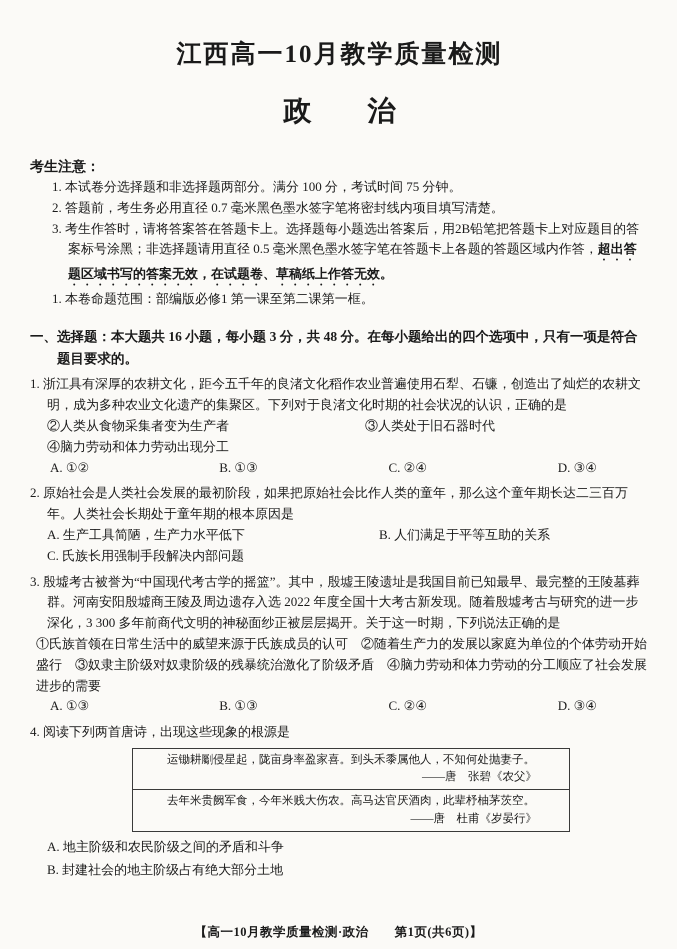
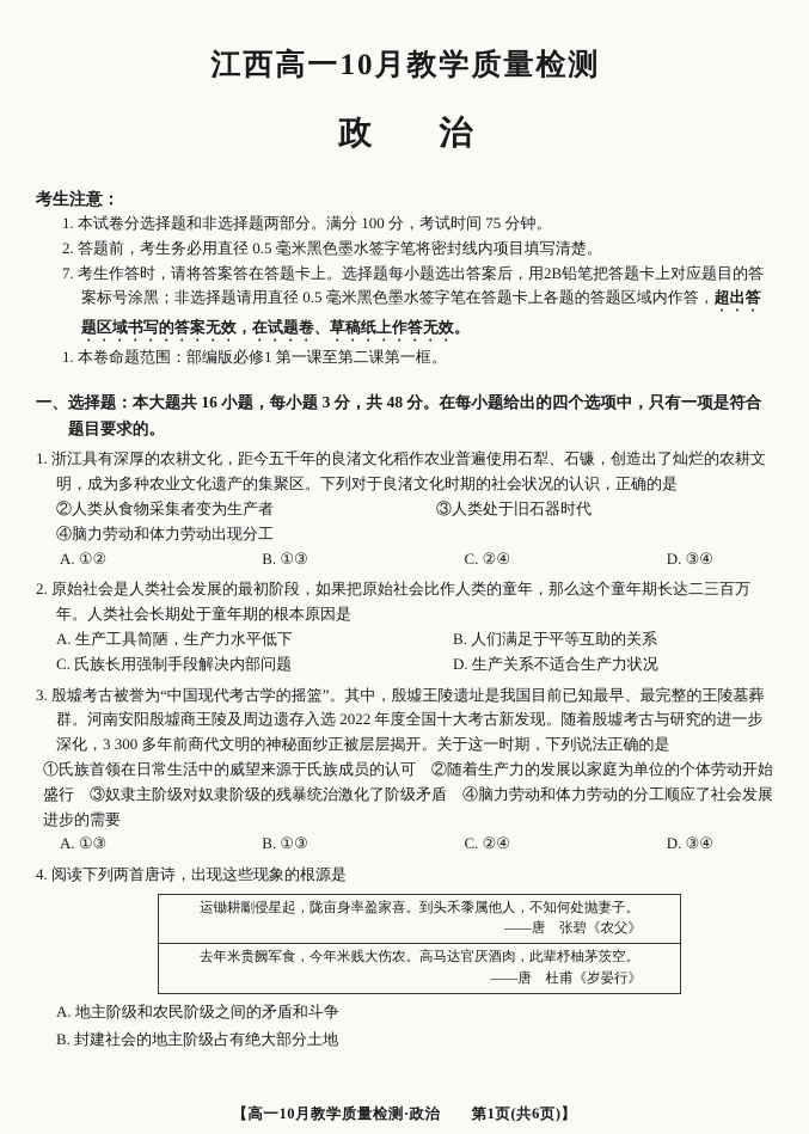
  江西高一10月教学质量检测
  政 治
  考生注意：
  1. 本试卷分选择题和非选择题两部分。满分 100 分，考试时间 75 分钟。
- 2. 答题前，考生务必用直径 0.7 毫米黑色墨水签字笔将密封线内项目填写清楚。
+ 2. 答题前，考生务必用直径 0.5 毫米黑色墨水签字笔将密封线内项目填写清楚。
- 3. 考生作答时，请将答案答在答题卡上。选择题每小题选出答案后，用2B铅笔把答题卡上对应题目的答案标号涂黑；非选择题请用直径 0.5 毫米黑色墨水签字笔在答题卡上各题的答题区域内作答，超出答题区域书写的答案无效，在试题卷、草稿纸上作答无效。
+ 7. 考生作答时，请将答案答在答题卡上。选择题每小题选出答案后，用2B铅笔把答题卡上对应题目的答案标号涂黑；非选择题请用直径 0.5 毫米黑色墨水签字笔在答题卡上各题的答题区域内作答，超出答题区域书写的答案无效，在试题卷、草稿纸上作答无效。
  1. 本卷命题范围：部编版必修1 第一课至第二课第一框。
  一、选择题：本大题共 16 小题，每小题 3 分，共 48 分。在每小题给出的四个选项中，只有一项是符合题目要求的。
  1. 浙江具有深厚的农耕文化，距今五千年的良渚文化稻作农业普遍使用石犁、石镰，创造出了灿烂的农耕文明，成为多种农业文化遗产的集聚区。下列对于良渚文化时期的社会状况的认识，正确的是
  ②人类从食物采集者变为生产者
  ③人类处于旧石器时代
  ④脑力劳动和体力劳动出现分工
  A. ①② B. ①③ C. ②④ D. ③④
  2. 原始社会是人类社会发展的最初阶段，如果把原始社会比作人类的童年，那么这个童年期长达二三百万年。人类社会长期处于童年期的根本原因是
  A. 生产工具简陋，生产力水平低下
  B. 人们满足于平等互助的关系
  C. 氏族长用强制手段解决内部问题
+ D. 生产关系不适合生产力状况
  3. 殷墟考古被誉为“中国现代考古学的摇篮”。其中，殷墟王陵遗址是我国目前已知最早、最完整的王陵墓葬群。河南安阳殷墟商王陵及周边遗存入选 2022 年度全国十大考古新发现。随着殷墟考古与研究的进一步深化，3 300 多年前商代文明的神秘面纱正被层层揭开。关于这一时期，下列说法正确的是
  ①氏族首领在日常生活中的威望来源于氏族成员的认可 ②随着生产力的发展以家庭为单位的个体劳动开始盛行 ③奴隶主阶级对奴隶阶级的残暴统治激化了阶级矛盾 ④脑力劳动和体力劳动的分工顺应了社会发展进步的需要
  A. ①③ B. ①③ C. ②④ D. ③④
  4. 阅读下列两首唐诗，出现这些现象的根源是
  运锄耕劚侵星起，陇亩身率盈家喜。到头禾黍属他人，不知何处抛妻子。
  ——唐 张碧《农父》
  去年米贵阙军食，今年米贱大伤农。高马达官厌酒肉，此辈杼柚茅茨空。
  ——唐 杜甫《岁晏行》
  A. 地主阶级和农民阶级之间的矛盾和斗争
  B. 封建社会的地主阶级占有绝大部分土地
  【高一10月教学质量检测·政治 第1页(共6页)】
